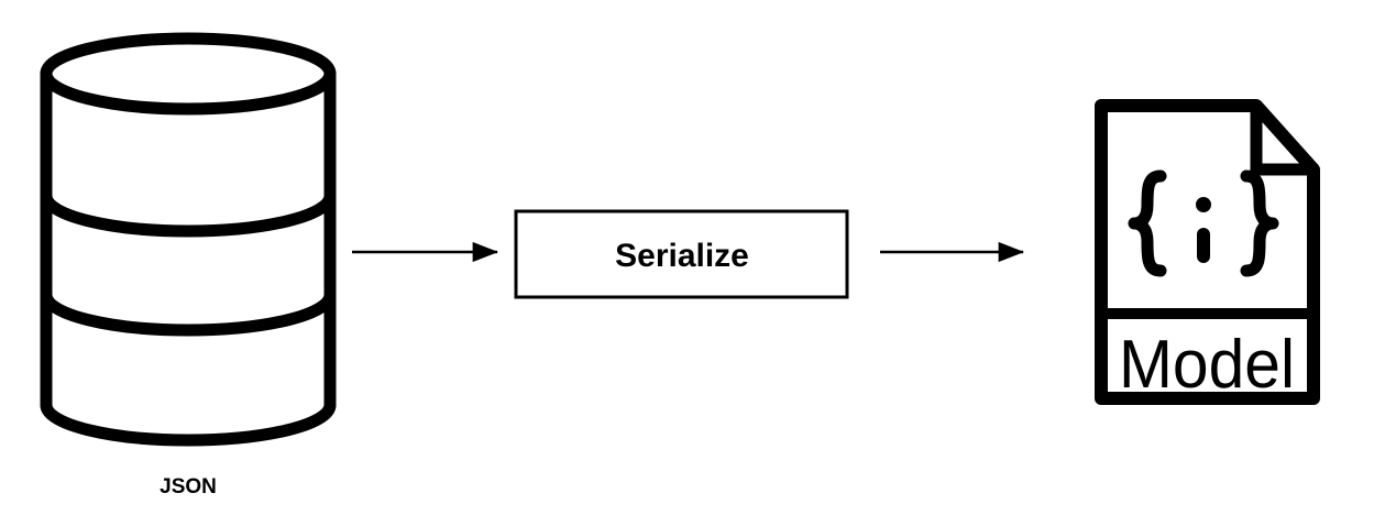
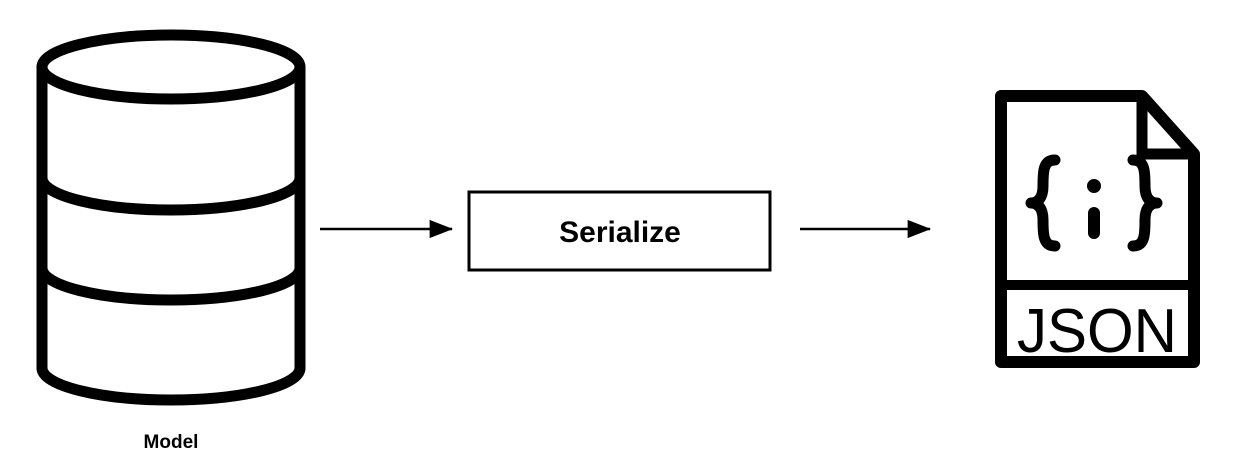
- JSON
+ Model
  Serialize
- Model
+ JSON
